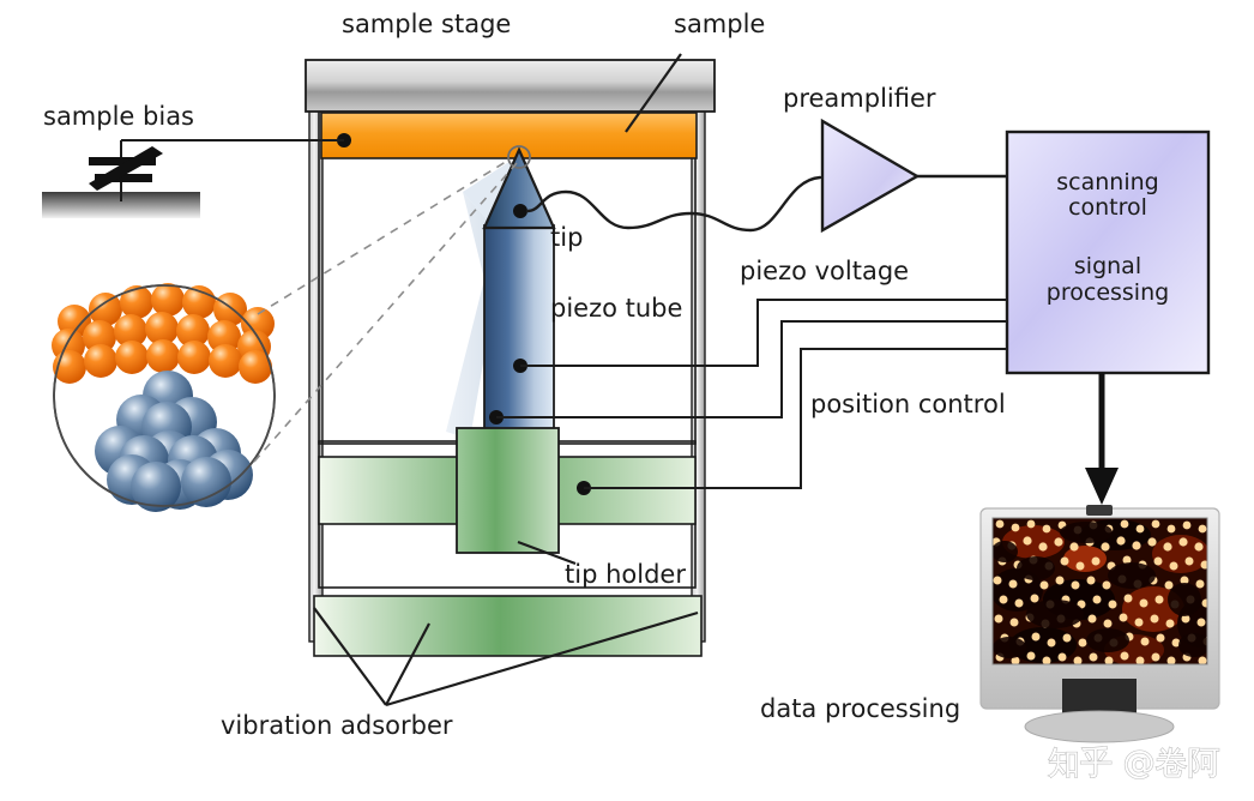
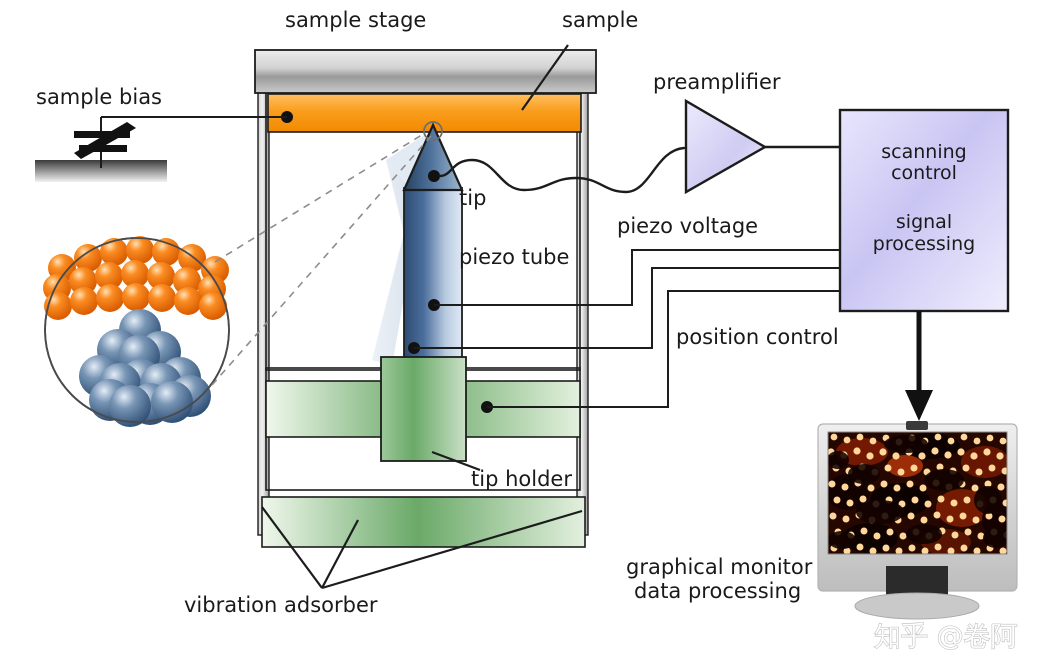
  scanning
  control
  signal
  processing
  sample stage
  sample
  sample bias
  preamplifier
  piezo voltage
  position control
  tip
  piezo tube
  tip holder
  vibration adsorber
+ graphical monitor
  data processing
  知乎 @卷阿
